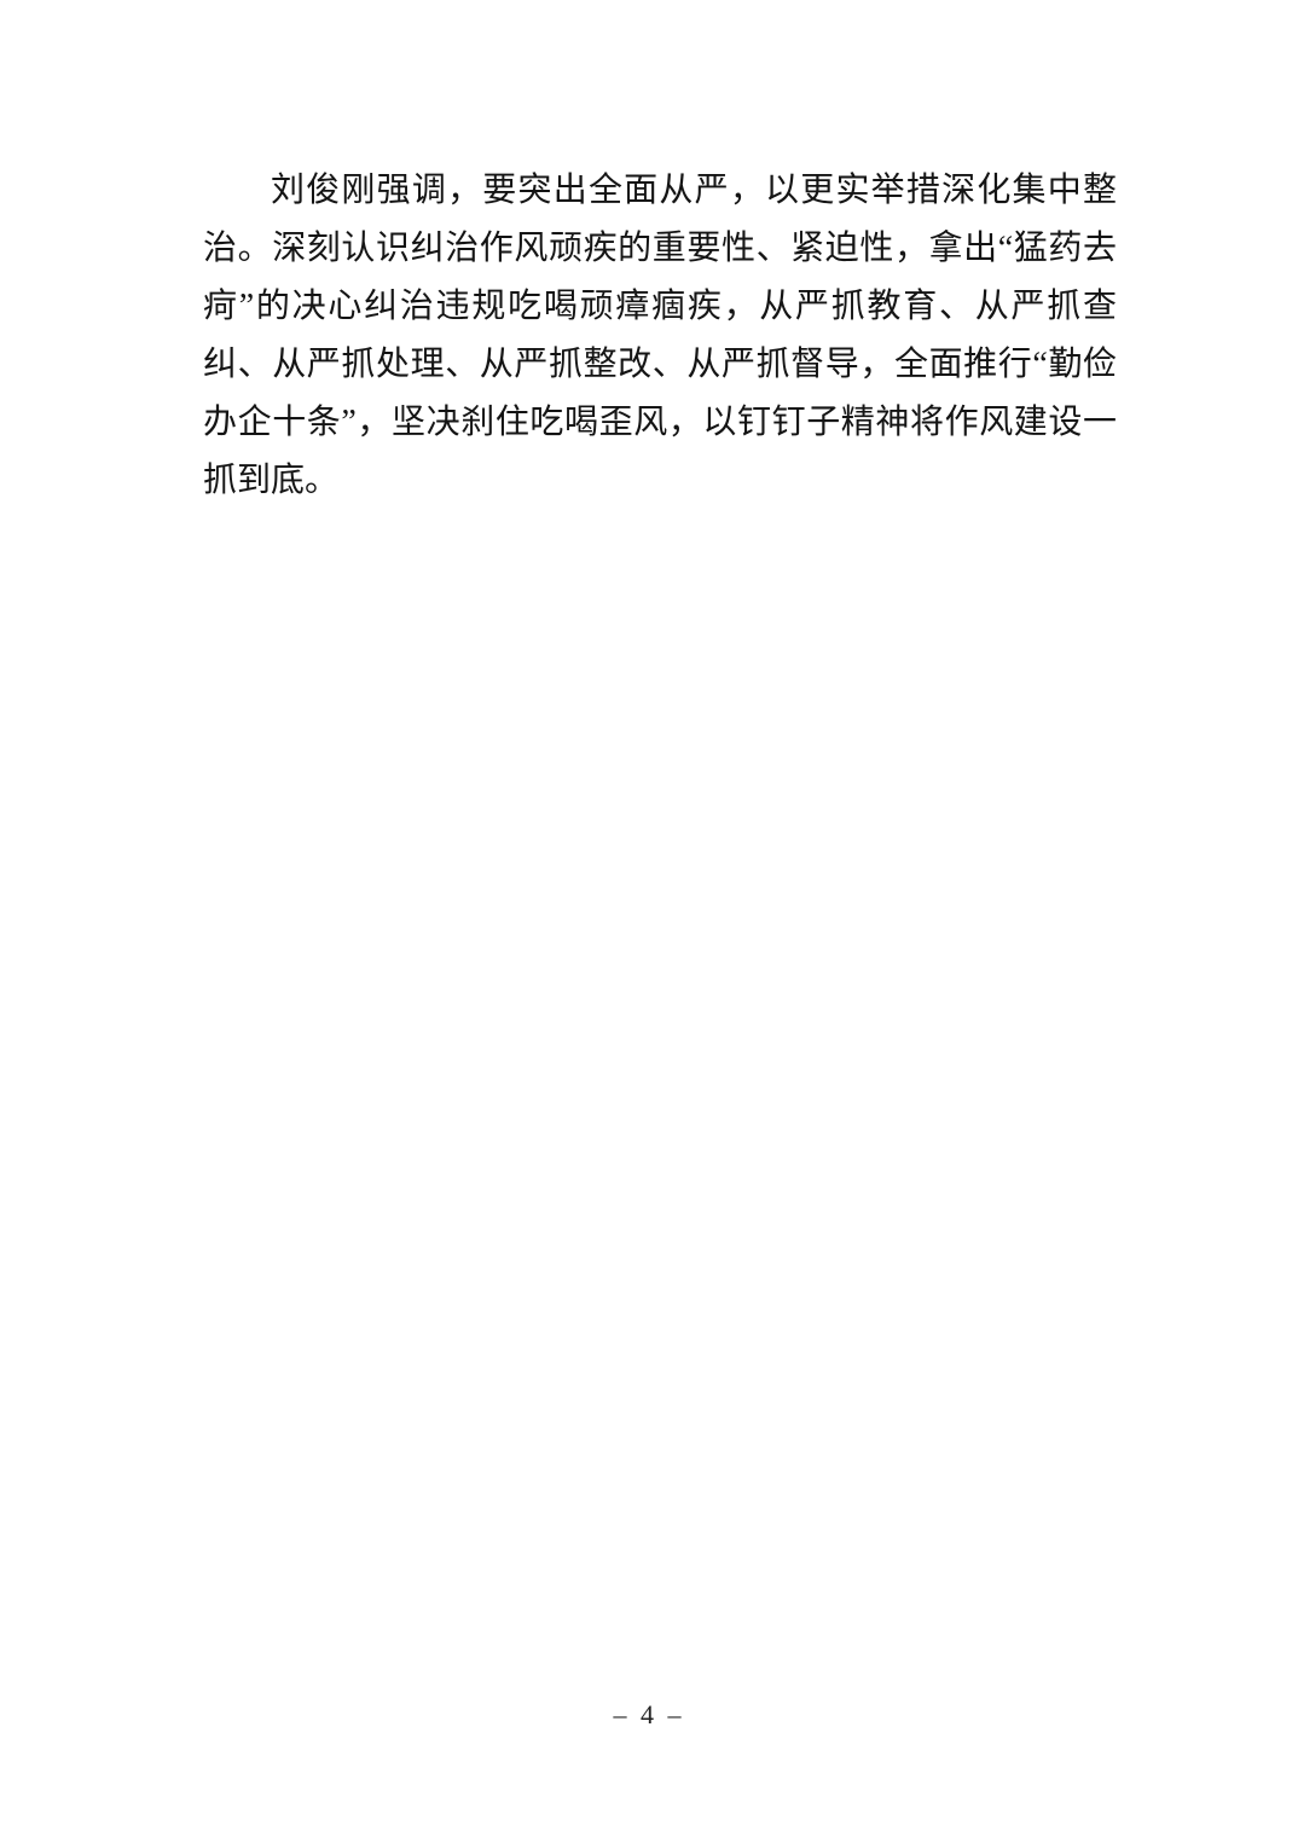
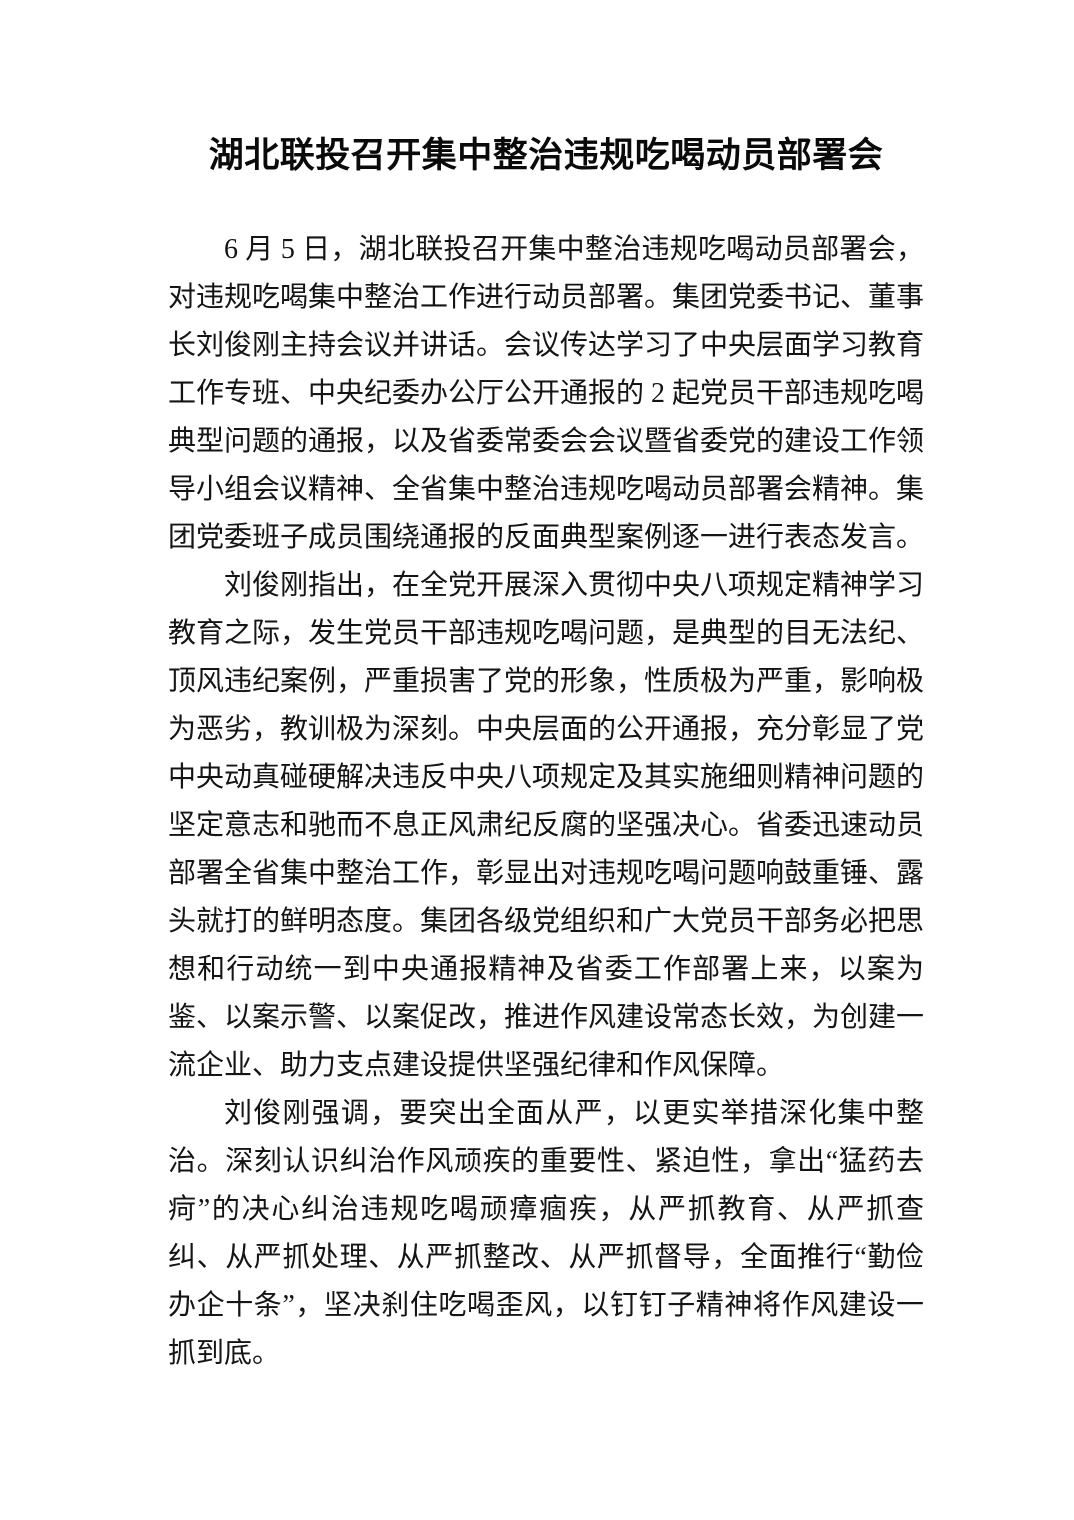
+ 湖北联投召开集中整治违规吃喝动员部署会
+ 6 月 5 日，湖北联投召开集中整治违规吃喝动员部署会，对违规吃喝集中整治工作进行动员部署。集团党委书记、董事长刘俊刚主持会议并讲话。会议传达学习了中央层面学习教育工作专班、中央纪委办公厅公开通报的 2 起党员干部违规吃喝典型问题的通报，以及省委常委会会议暨省委党的建设工作领导小组会议精神、全省集中整治违规吃喝动员部署会精神。集团党委班子成员围绕通报的反面典型案例逐一进行表态发言。
+ 刘俊刚指出，在全党开展深入贯彻中央八项规定精神学习教育之际，发生党员干部违规吃喝问题，是典型的目无法纪、顶风违纪案例，严重损害了党的形象，性质极为严重，影响极为恶劣，教训极为深刻。中央层面的公开通报，充分彰显了党中央动真碰硬解决违反中央八项规定及其实施细则精神问题的坚定意志和驰而不息正风肃纪反腐的坚强决心。省委迅速动员部署全省集中整治工作，彰显出对违规吃喝问题响鼓重锤、露头就打的鲜明态度。集团各级党组织和广大党员干部务必把思想和行动统一到中央通报精神及省委工作部署上来，以案为鉴、以案示警、以案促改，推进作风建设常态长效，为创建一流企业、助力支点建设提供坚强纪律和作风保障。
  刘俊刚强调，要突出全面从严，以更实举措深化集中整治。深刻认识纠治作风顽疾的重要性、紧迫性，拿出“猛药去疴”的决心纠治违规吃喝顽瘴痼疾，从严抓教育、从严抓查纠、从严抓处理、从严抓整改、从严抓督导，全面推行“勤俭办企十条”，坚决刹住吃喝歪风，以钉钉子精神将作风建设一抓到底。
- – 4 –
